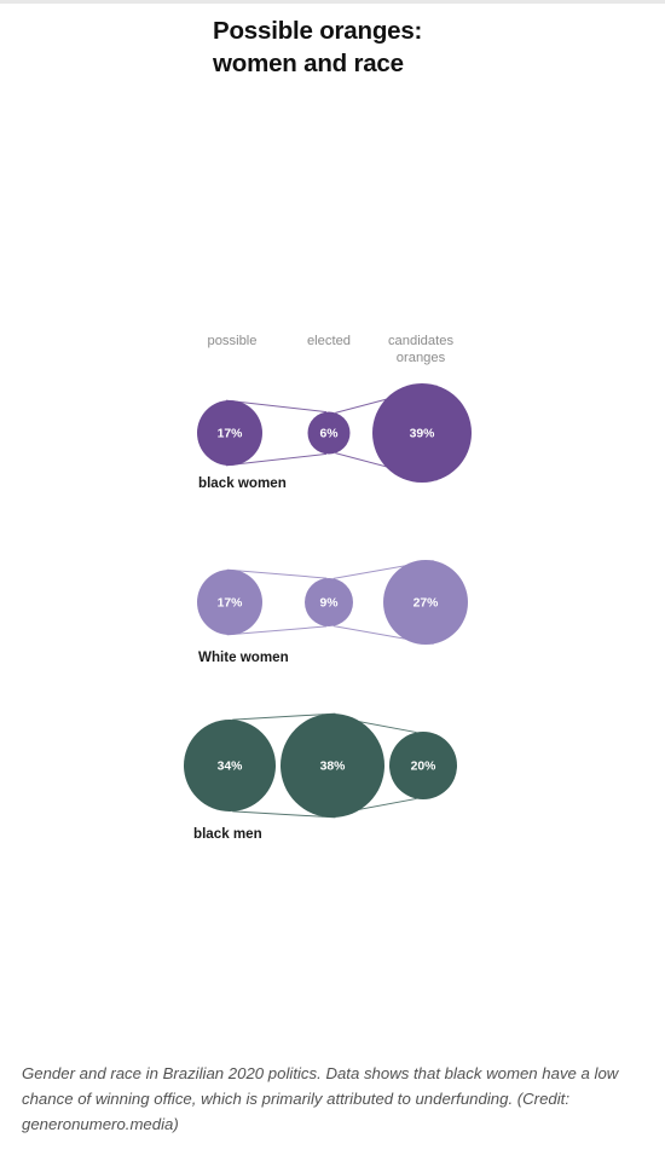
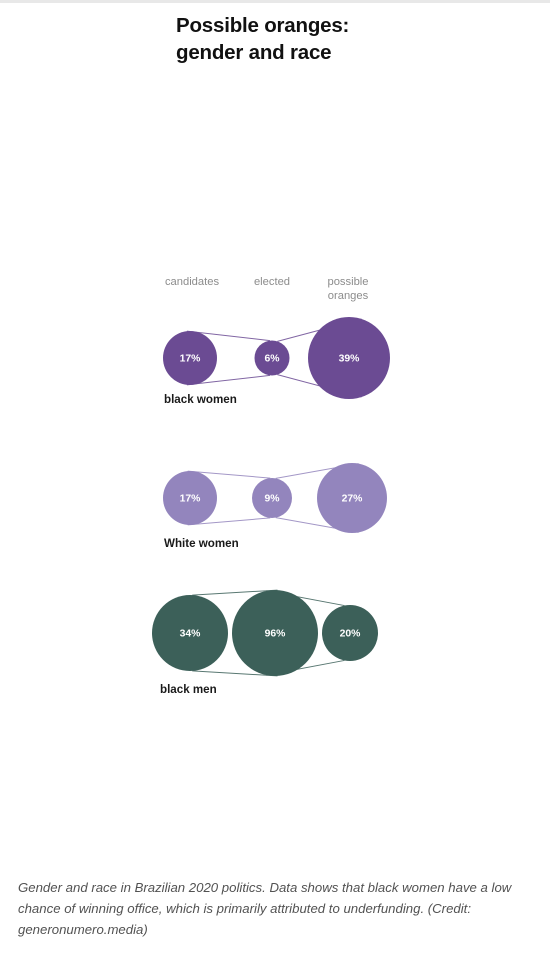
- Possible oranges: women and race
+ Possible oranges: gender and race
- possible
+ candidates
  elected
- candidates
+ possible
  oranges
  17%
  6%
  39%
  black women
  17%
  9%
  27%
  White women
  34%
- 38%
+ 96%
  20%
  black men
  Gender and race in Brazilian 2020 politics. Data shows that black women have a low chance of winning office, which is primarily attributed to underfunding. (Credit: generonumero.media)
